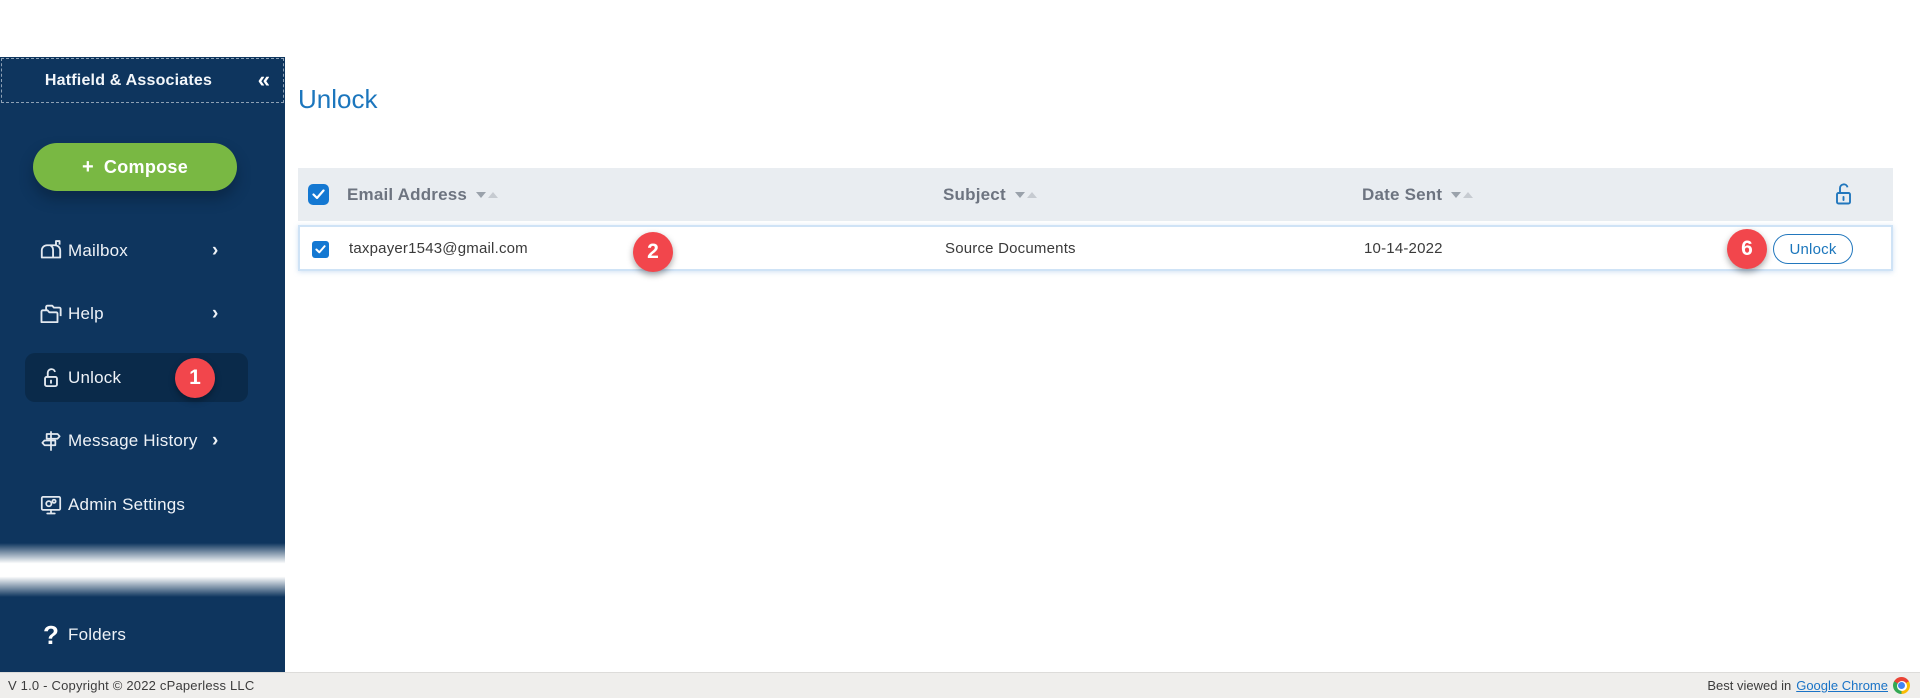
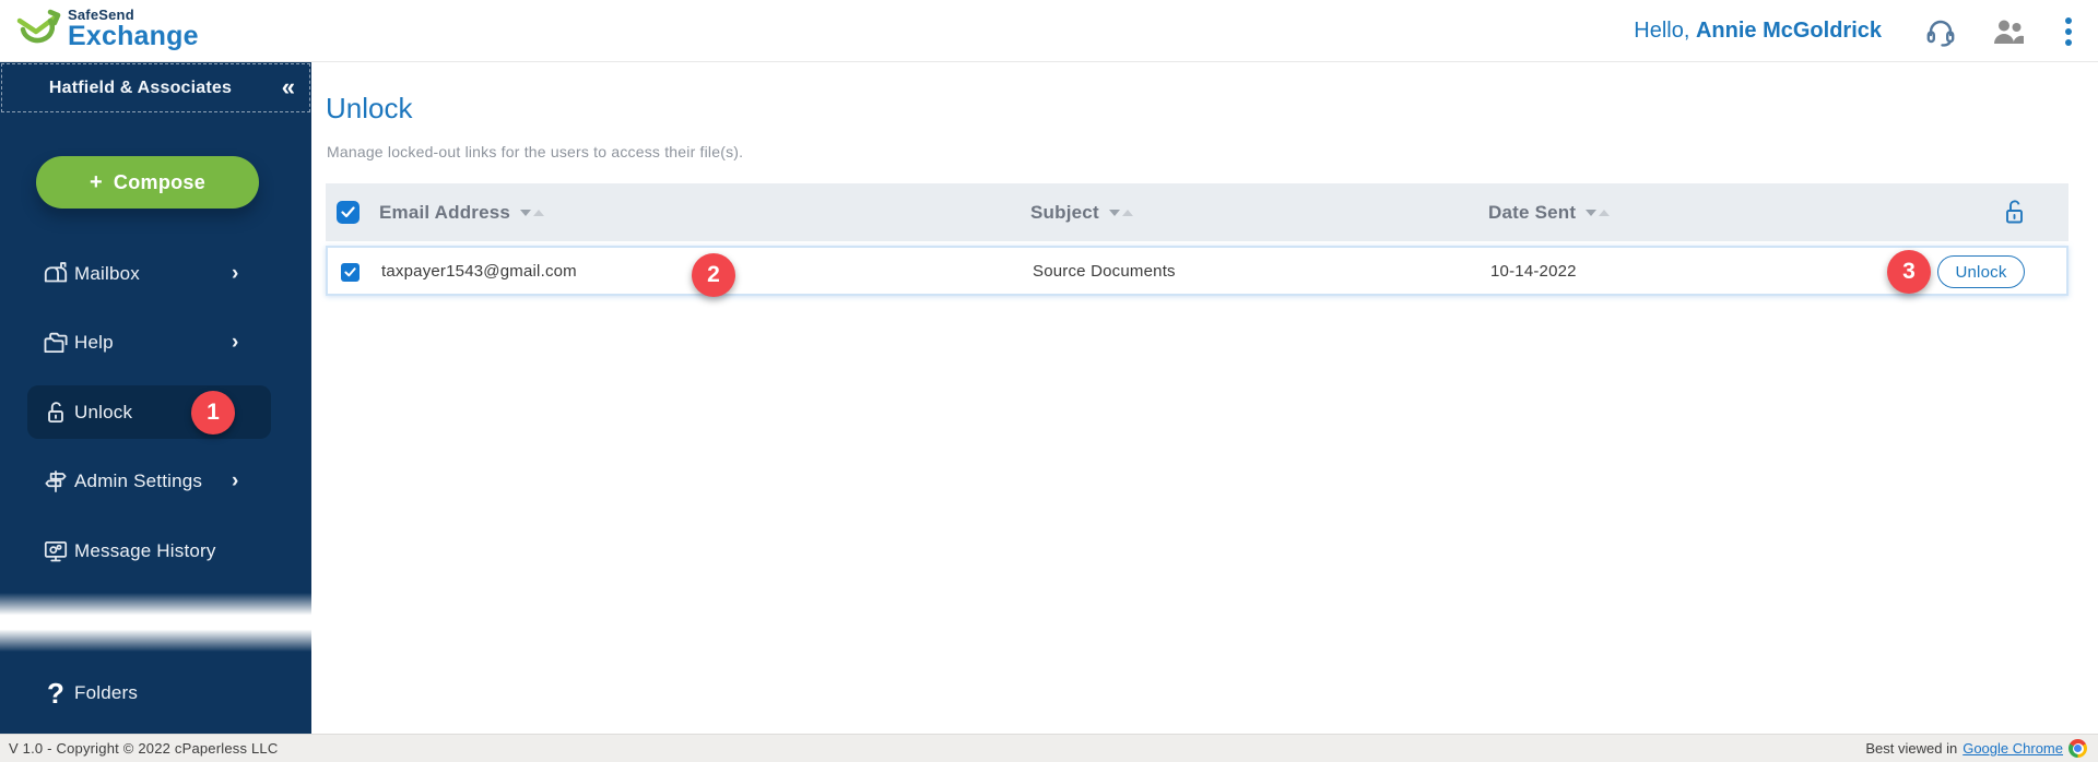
+ SafeSend
+ Exchange
+ Hello, Annie McGoldrick
  Hatfield & Associates
  «
  +
  Compose
  Mailbox
  ›
  Help
  ›
  Unlock
- Message History
+ Admin Settings
  ›
- Admin Settings
+ Message History
  ?
  Folders
  Unlock
+ Manage locked-out links for the users to access their file(s).
  Email Address
  Subject
  Date Sent
  taxpayer1543@gmail.com
  Source Documents
  10-14-2022
  Unlock
  1
  2
- 6
+ 3
  V 1.0 - Copyright © 2022 cPaperless LLC
  Best viewed in
  Google Chrome
